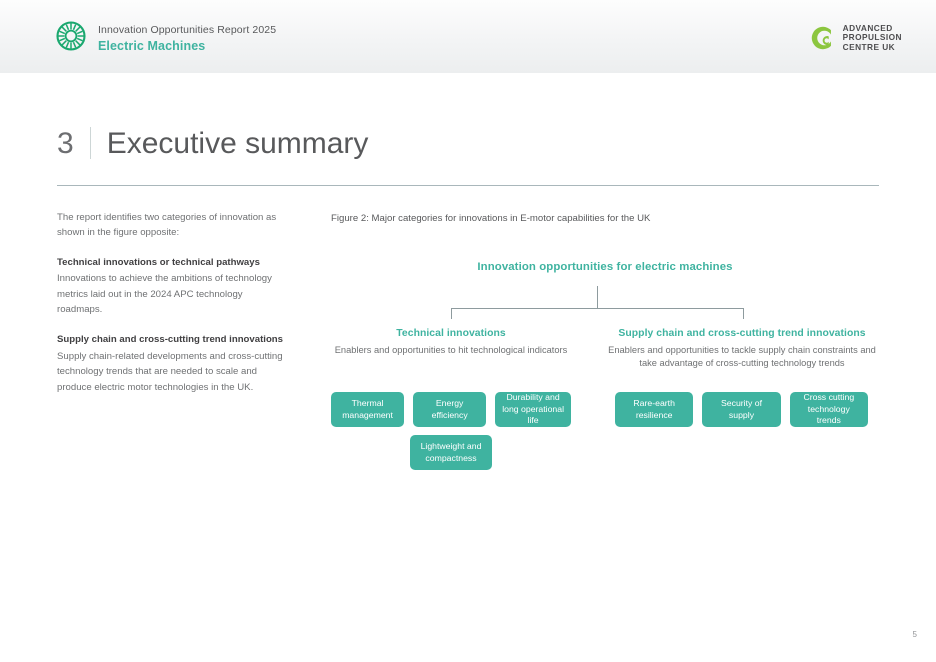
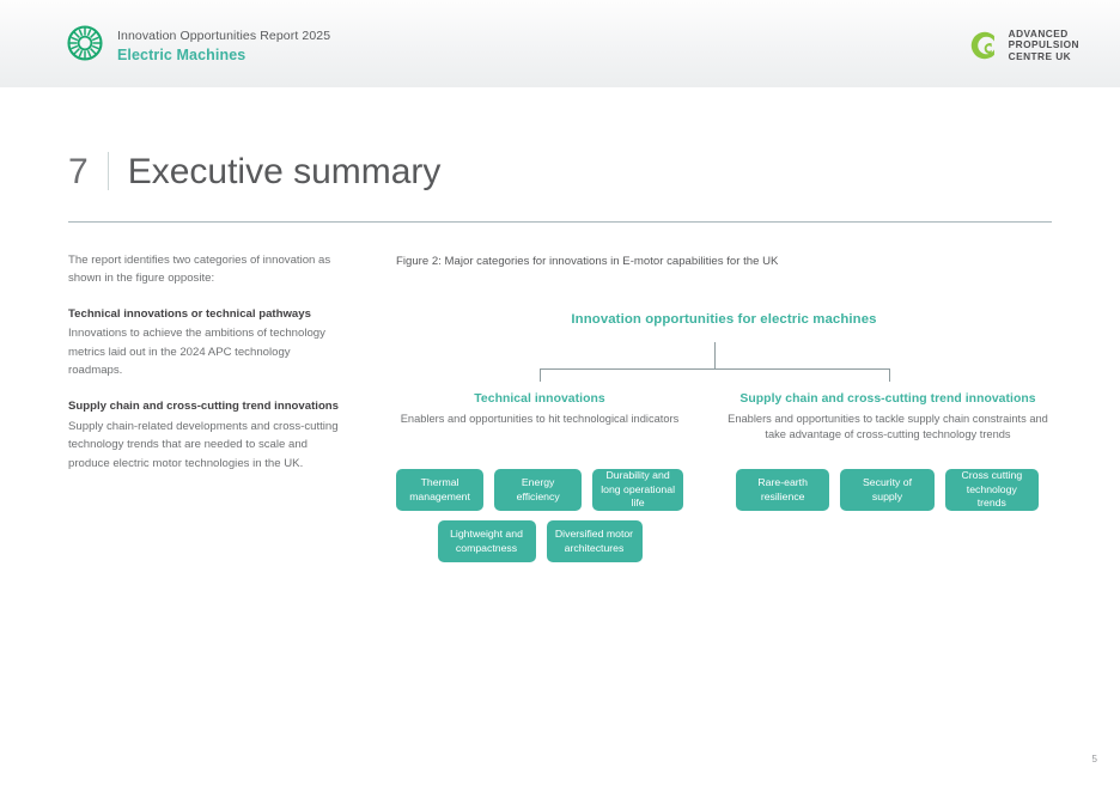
  Innovation Opportunities Report 2025
  Electric Machines
  ADVANCED
  PROPULSION
  CENTRE UK
- 3
+ 7
  Executive summary
  The report identifies two categories of innovation as shown in the figure opposite:
  Technical innovations or technical pathways
  Innovations to achieve the ambitions of technology metrics laid out in the 2024 APC technology roadmaps.
  Supply chain and cross-cutting trend innovations
  Supply chain-related developments and cross-cutting technology trends that are needed to scale and produce electric motor technologies in the UK.
  Figure 2: Major categories for innovations in E-motor capabilities for the UK
  Innovation opportunities for electric machines
  Technical innovations
  Enablers and opportunities to hit technological indicators
  Supply chain and cross-cutting trend innovations
  Enablers and opportunities to tackle supply chain constraints and take advantage of cross-cutting technology trends
  Thermal management
  Energy efficiency
  Durability and long operational life
  Lightweight and compactness
+ Diversified motor architectures
  Rare-earth resilience
  Security of supply
  Cross cutting technology trends
  5
